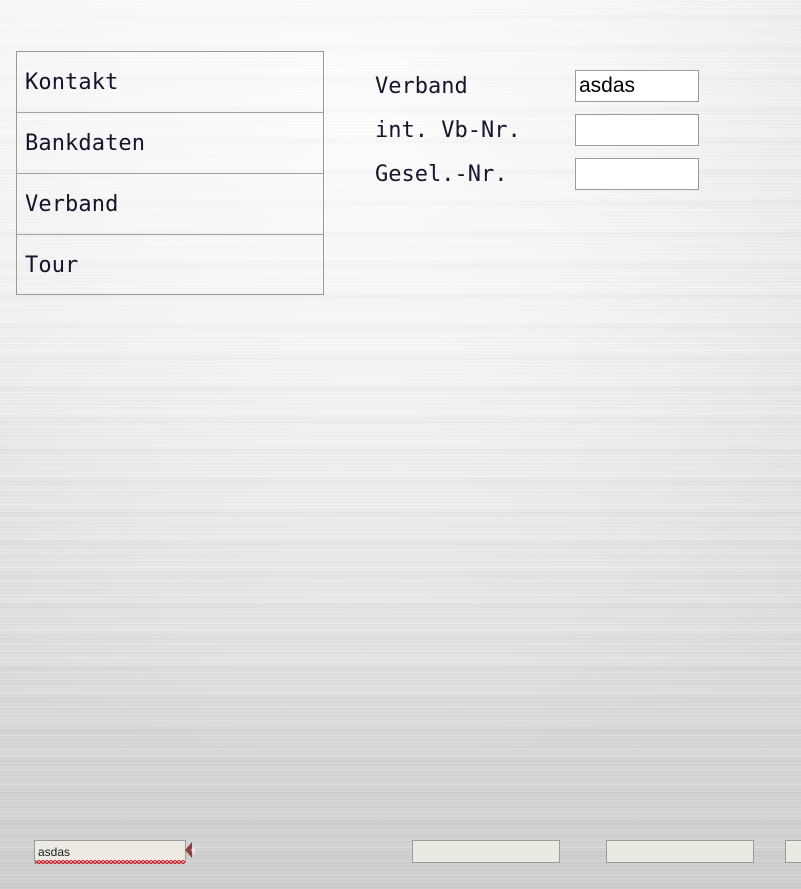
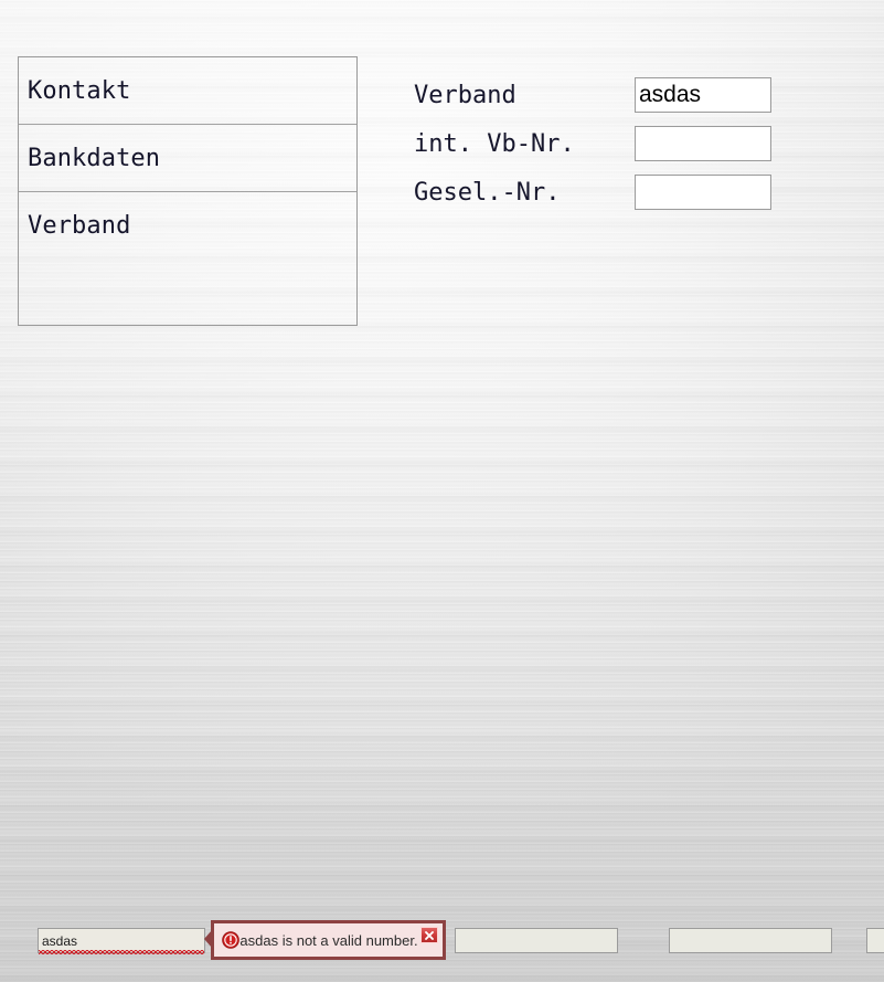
  Kontakt
  Bankdaten
  Verband
- Tour
  Verband
  asdas
  int. Vb-Nr.
  Gesel.-Nr.
  asdas
+ asdas is not a valid number.
